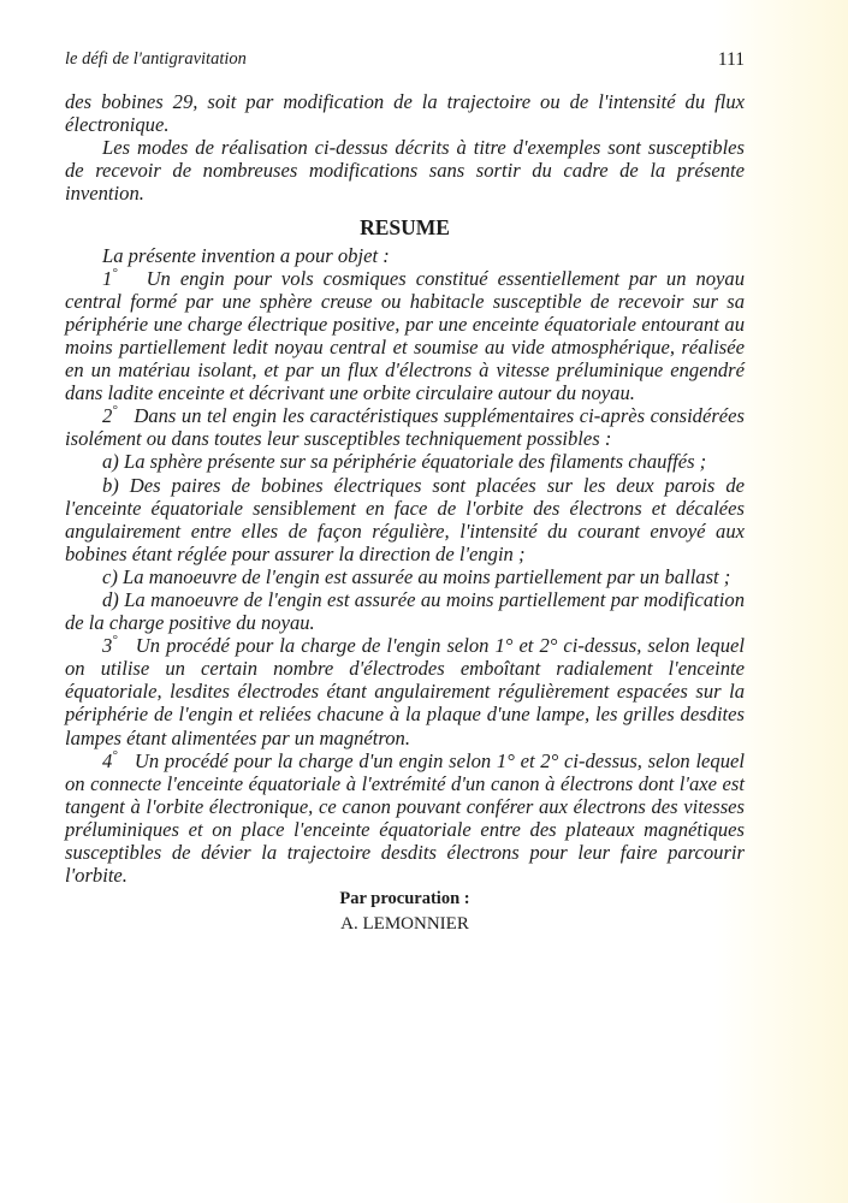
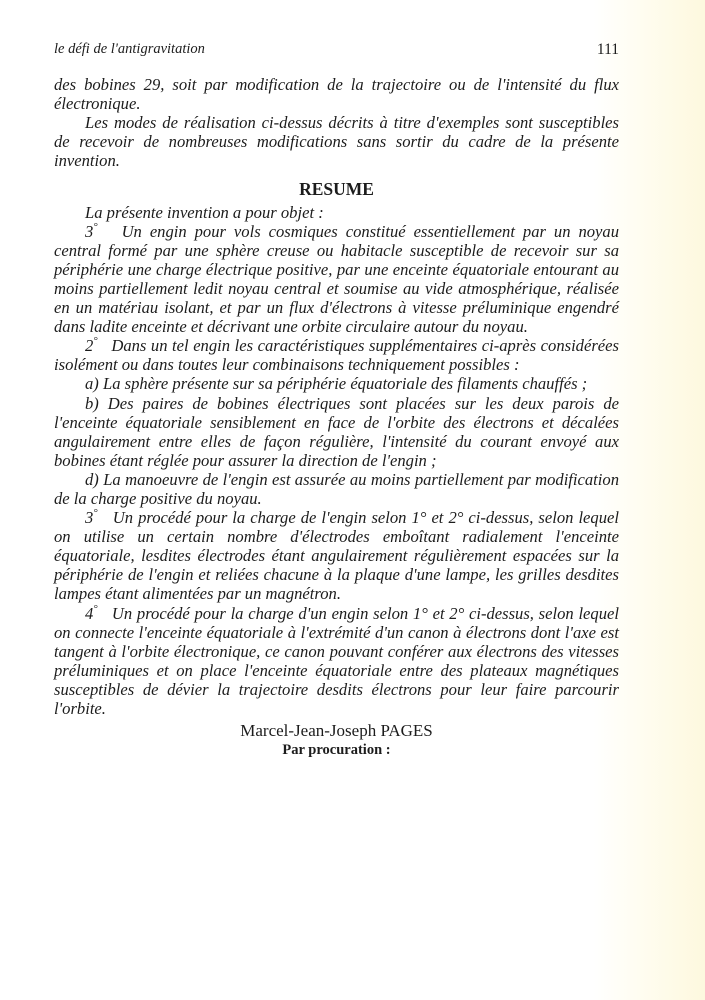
  le défi de l'antigravitation
  111
  des bobines 29, soit par modification de la trajectoire ou de l'intensité du flux électronique.
  Les modes de réalisation ci-dessus décrits à titre d'exemples sont susceptibles de recevoir de nombreuses modifications sans sortir du cadre de la présente invention.
  RESUME
  La présente invention a pour objet :
- 1° Un engin pour vols cosmiques constitué essentiellement par un noyau central formé par une sphère creuse ou habitacle susceptible de recevoir sur sa périphérie une charge électrique positive, par une enceinte équatoriale entourant au moins partiellement ledit noyau central et soumise au vide atmosphérique, réalisée en un matériau isolant, et par un flux d'électrons à vitesse préluminique engendré dans ladite enceinte et décrivant une orbite circulaire autour du noyau.
+ 3° Un engin pour vols cosmiques constitué essentiellement par un noyau central formé par une sphère creuse ou habitacle susceptible de recevoir sur sa périphérie une charge électrique positive, par une enceinte équatoriale entourant au moins partiellement ledit noyau central et soumise au vide atmosphérique, réalisée en un matériau isolant, et par un flux d'électrons à vitesse préluminique engendré dans ladite enceinte et décrivant une orbite circulaire autour du noyau.
- 2° Dans un tel engin les caractéristiques supplémentaires ci-après considérées isolément ou dans toutes leur susceptibles techniquement possibles :
+ 2° Dans un tel engin les caractéristiques supplémentaires ci-après considérées isolément ou dans toutes leur combinaisons techniquement possibles :
  a) La sphère présente sur sa périphérie équatoriale des filaments chauffés ;
  b) Des paires de bobines électriques sont placées sur les deux parois de l'enceinte équatoriale sensiblement en face de l'orbite des électrons et décalées angulairement entre elles de façon régulière, l'intensité du courant envoyé aux bobines étant réglée pour assurer la direction de l'engin ;
- c) La manoeuvre de l'engin est assurée au moins partiellement par un ballast ;
  d) La manoeuvre de l'engin est assurée au moins partiellement par modification de la charge positive du noyau.
  3° Un procédé pour la charge de l'engin selon 1° et 2° ci-dessus, selon lequel on utilise un certain nombre d'électrodes emboîtant radialement l'enceinte équatoriale, lesdites électrodes étant angulairement régulièrement espacées sur la périphérie de l'engin et reliées chacune à la plaque d'une lampe, les grilles desdites lampes étant alimentées par un magnétron.
  4° Un procédé pour la charge d'un engin selon 1° et 2° ci-dessus, selon lequel on connecte l'enceinte équatoriale à l'extrémité d'un canon à électrons dont l'axe est tangent à l'orbite électronique, ce canon pouvant conférer aux électrons des vitesses préluminiques et on place l'enceinte équatoriale entre des plateaux magnétiques susceptibles de dévier la trajectoire desdits électrons pour leur faire parcourir l'orbite.
+ Marcel-Jean-Joseph PAGES
  Par procuration :
- A. LEMONNIER
